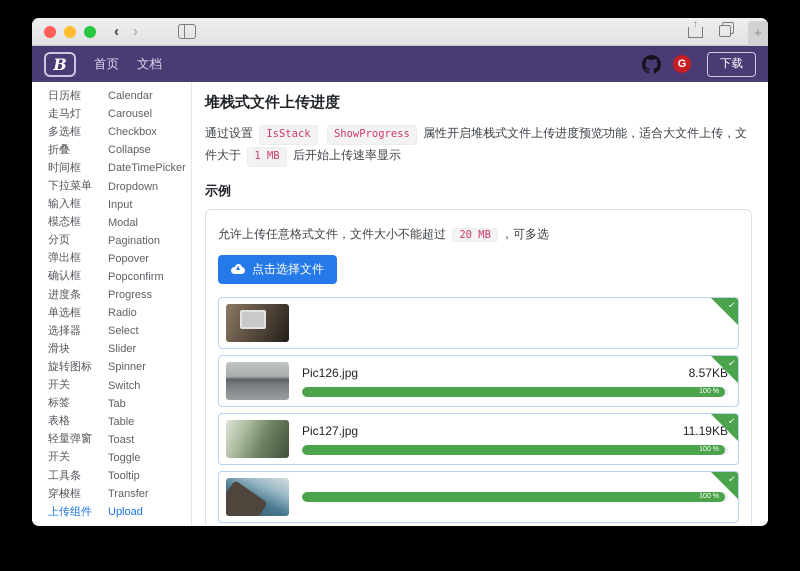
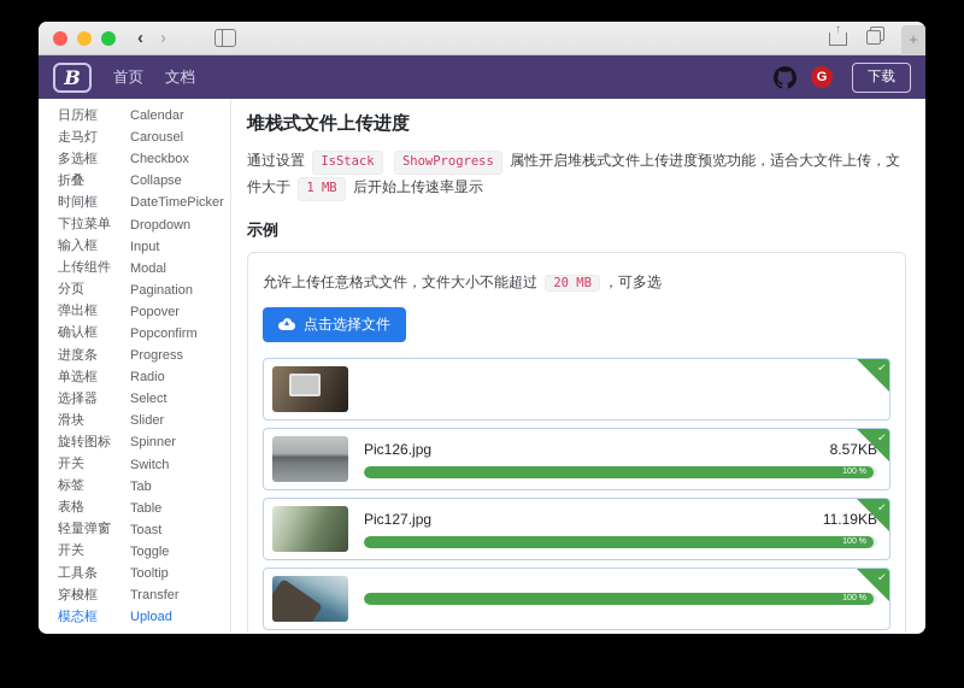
  ‹
  ›
  +
  B
  首页
  文档
  G
  下载
  日历框
  Calendar
  走马灯
  Carousel
  多选框
  Checkbox
  折叠
  Collapse
  时间框
  DateTimePicker
  下拉菜单
  Dropdown
  输入框
  Input
- 模态框
+ 上传组件
  Modal
  分页
  Pagination
  弹出框
  Popover
  确认框
  Popconfirm
  进度条
  Progress
  单选框
  Radio
  选择器
  Select
  滑块
  Slider
  旋转图标
  Spinner
  开关
  Switch
  标签
  Tab
  表格
  Table
  轻量弹窗
  Toast
  开关
  Toggle
  工具条
  Tooltip
  穿梭框
  Transfer
- 上传组件
+ 模态框
  Upload
  堆栈式文件上传进度
  通过设置 IsStack ShowProgress 属性开启堆栈式文件上传进度预览功能，适合大文件上传，文件大于 1 MB 后开始上传速率显示
  示例
  允许上传任意格式文件，文件大小不能超过 20 MB ，可多选
  点击选择文件
  Pic126.jpg
  8.57KB
  Pic127.jpg
  11.19KB
